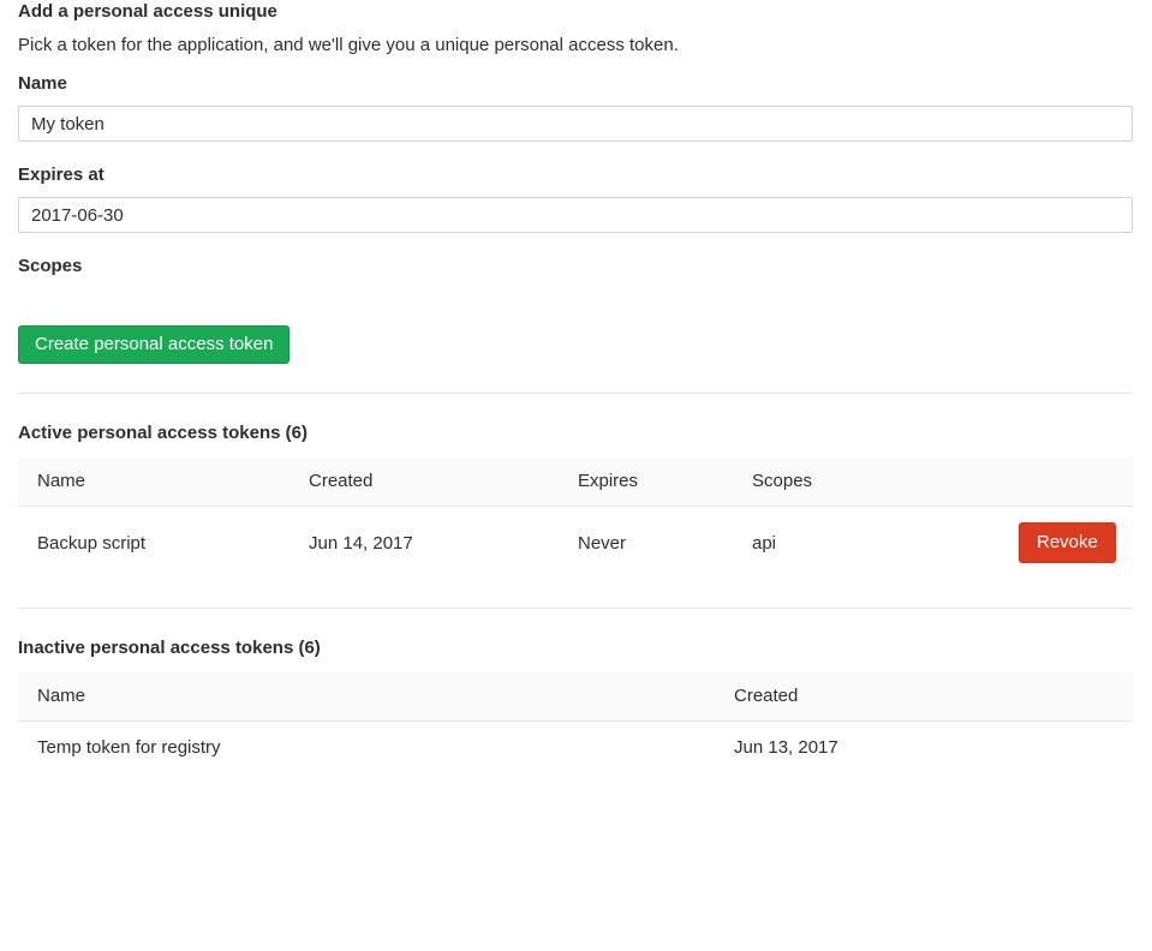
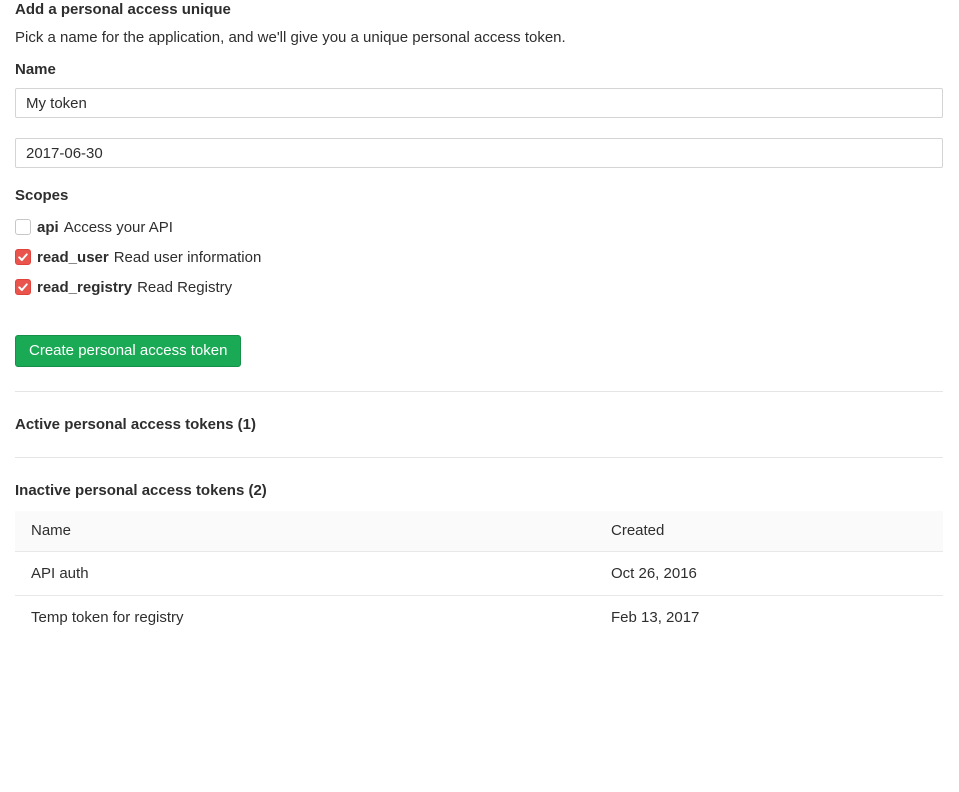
  Add a personal access unique
- Pick a token for the application, and we'll give you a unique personal access token.
+ Pick a name for the application, and we'll give you a unique personal access token.
  Name
  My token
- Expires at
  2017-06-30
  Scopes
+ api
+ Access your API
+ read_user
+ Read user information
+ read_registry
+ Read Registry
  Create personal access token
- Active personal access tokens (6)
+ Active personal access tokens (1)
- Name	Created	Expires	Scopes
- Backup script	Jun 14, 2017	Never	api	Revoke
- Inactive personal access tokens (6)
+ Inactive personal access tokens (2)
  Name	Created
+ API auth	Oct 26, 2016
- Temp token for registry	Jun 13, 2017
+ Temp token for registry	Feb 13, 2017
